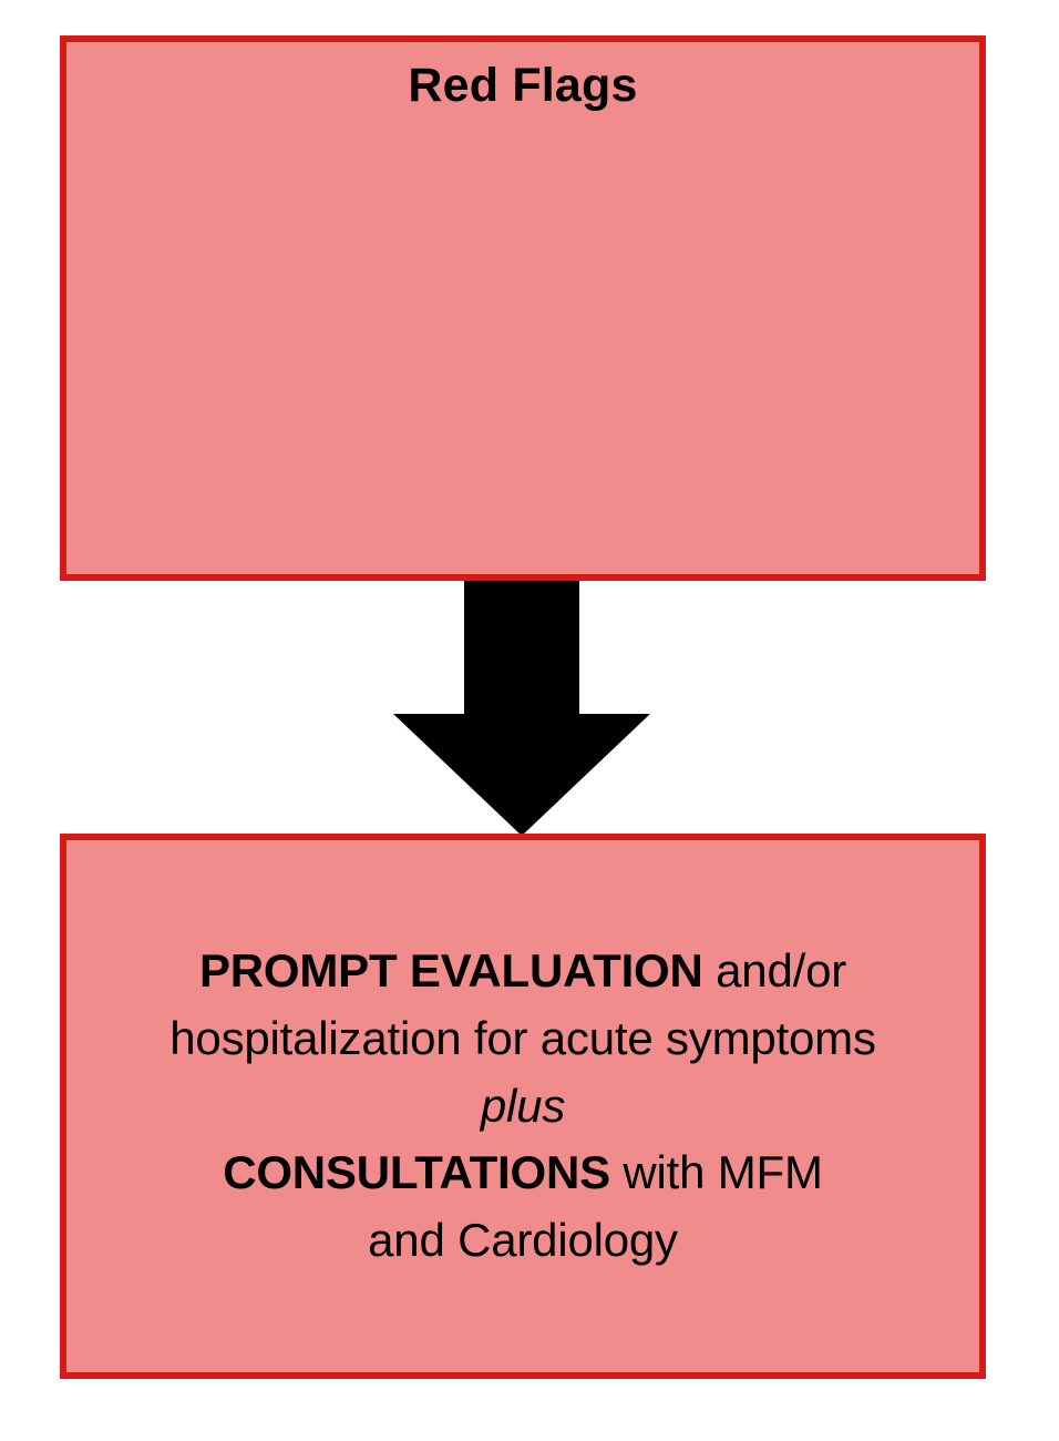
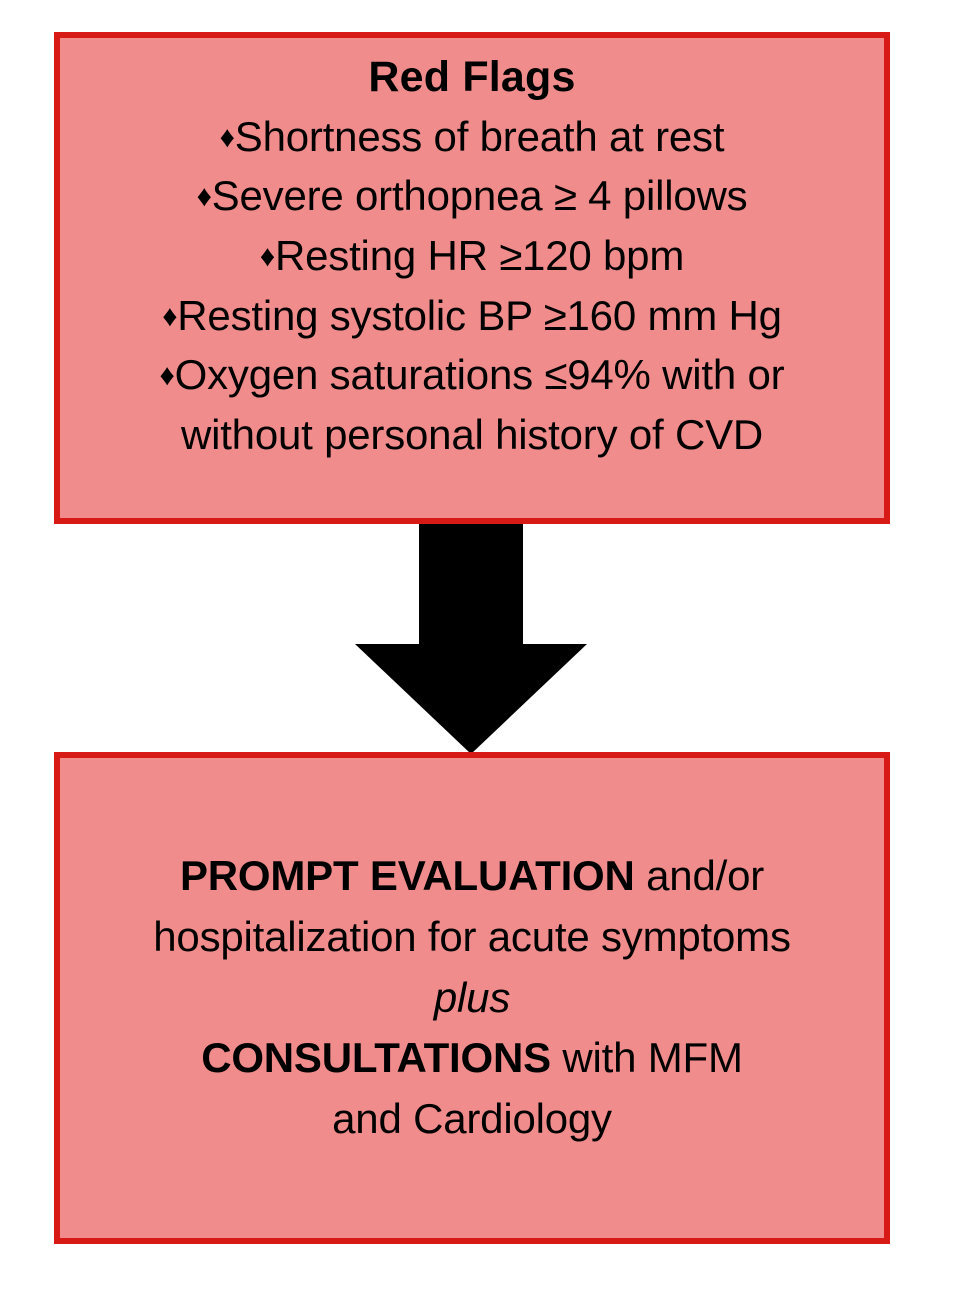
  Red Flags
+ ♦Shortness of breath at rest
+ ♦Severe orthopnea ≥ 4 pillows
+ ♦Resting HR ≥120 bpm
+ ♦Resting systolic BP ≥160 mm Hg
+ ♦Oxygen saturations ≤94% with or
+ without personal history of CVD
  PROMPT EVALUATION and/or
  hospitalization for acute symptoms
  plus
  CONSULTATIONS with MFM
  and Cardiology
